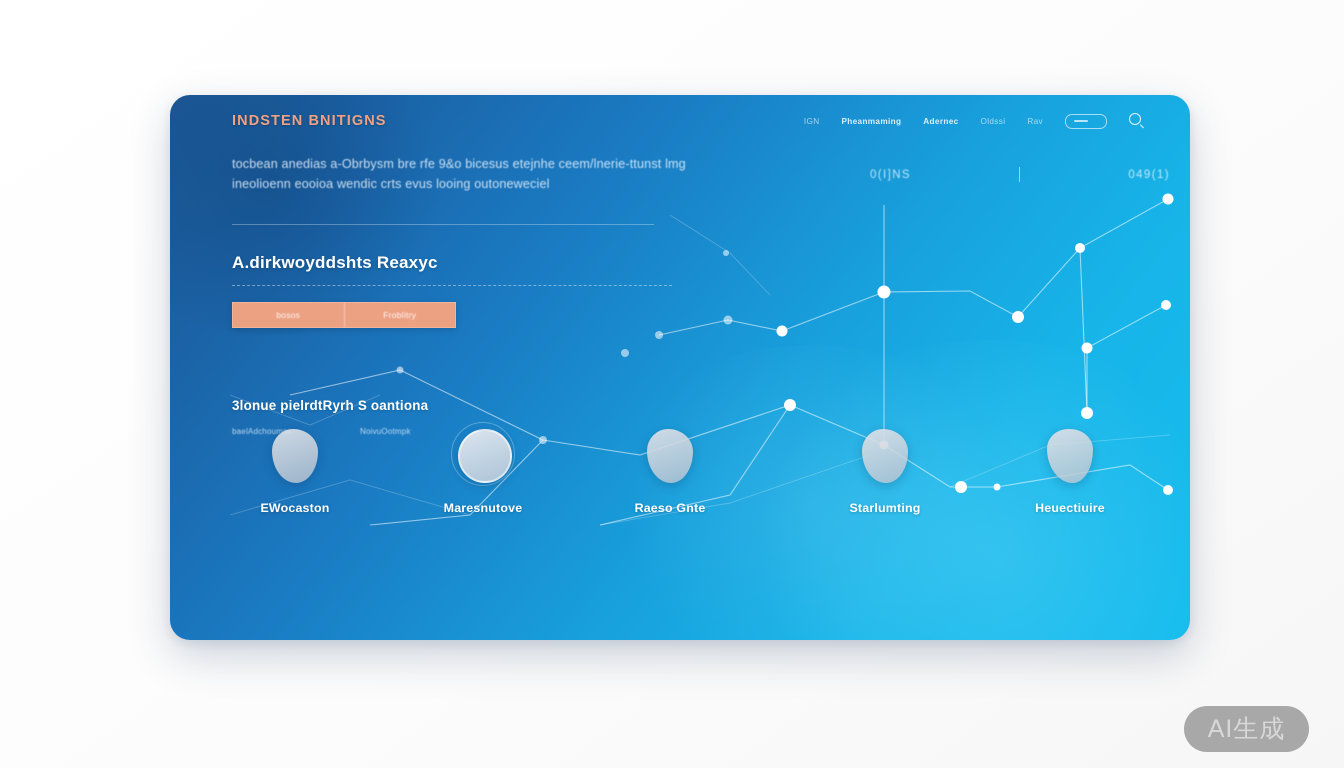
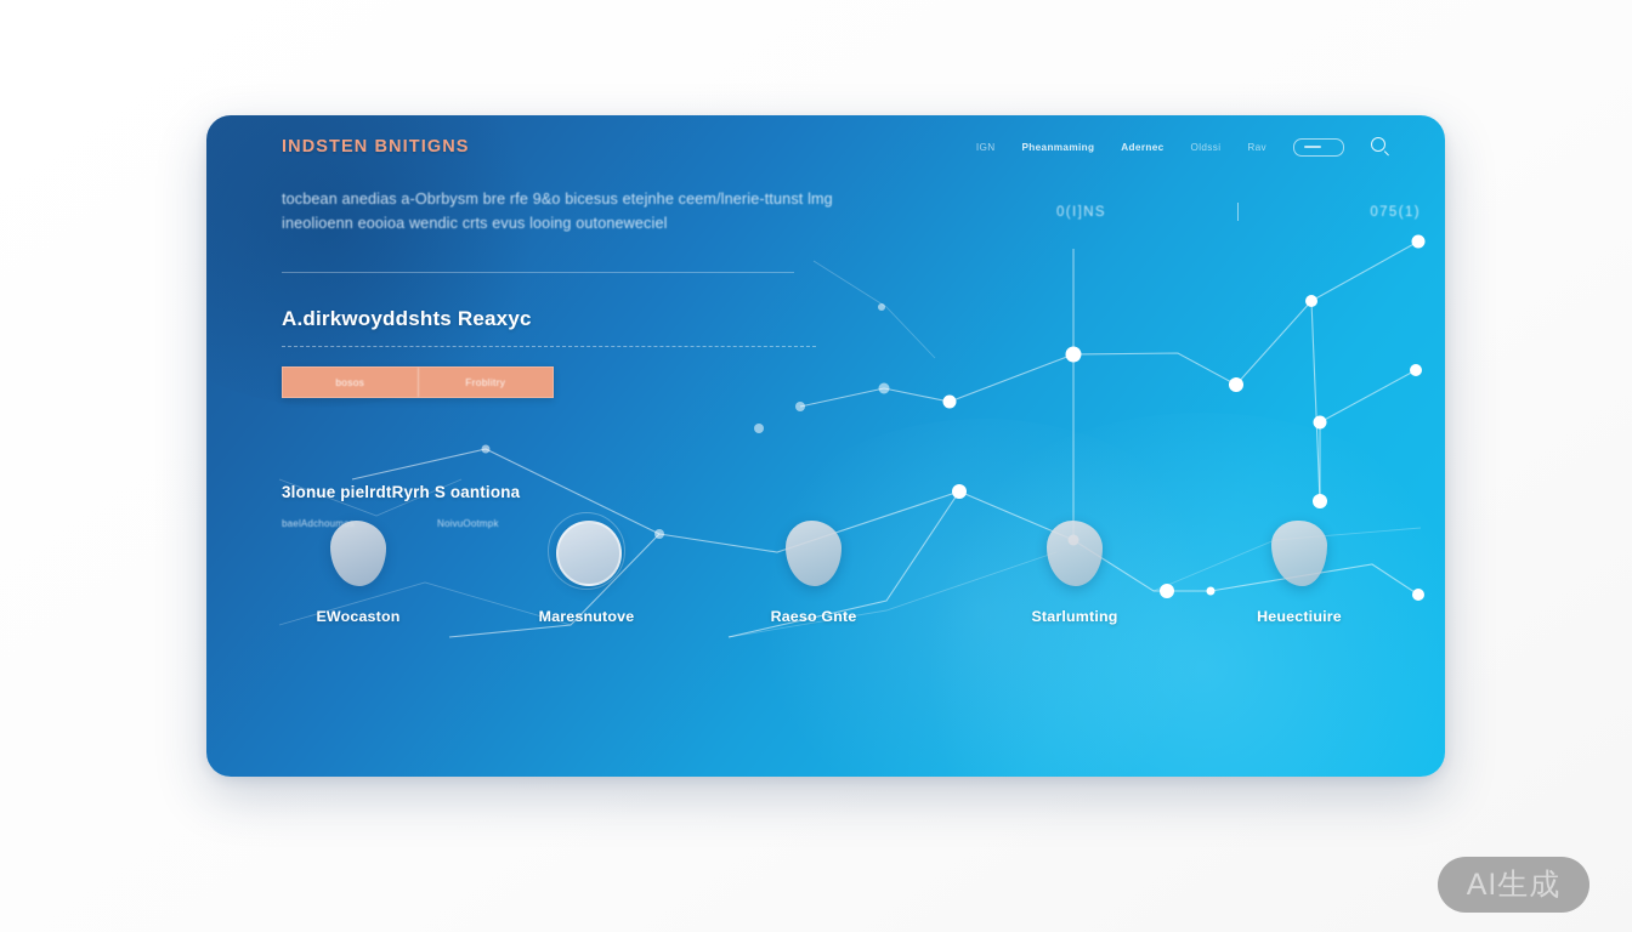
  INDSTEN BNITIGNS
  IGN
  Pheanmaming
  Adernec
  Oldssi
  Rav
  0(I]NS
- 049(1)
+ 075(1)
  tocbean anedias a-Obrbysm bre rfe 9&o bicesus etejnhe ceem/lnerie-ttunst lmg ineolioenn eooioa wendic crts evus looing outoneweciel
  A.dirkwoyddshts Reaxyc
  bosos
  Froblitry
  3lonue pielrdtRyrh S oantiona
  baelAdchoum
  NoivuOotmpk
  EWocaston
  Maresnutove
  Raeso Gnte
  Starlumting
  Heuectiuire
  AI生成
